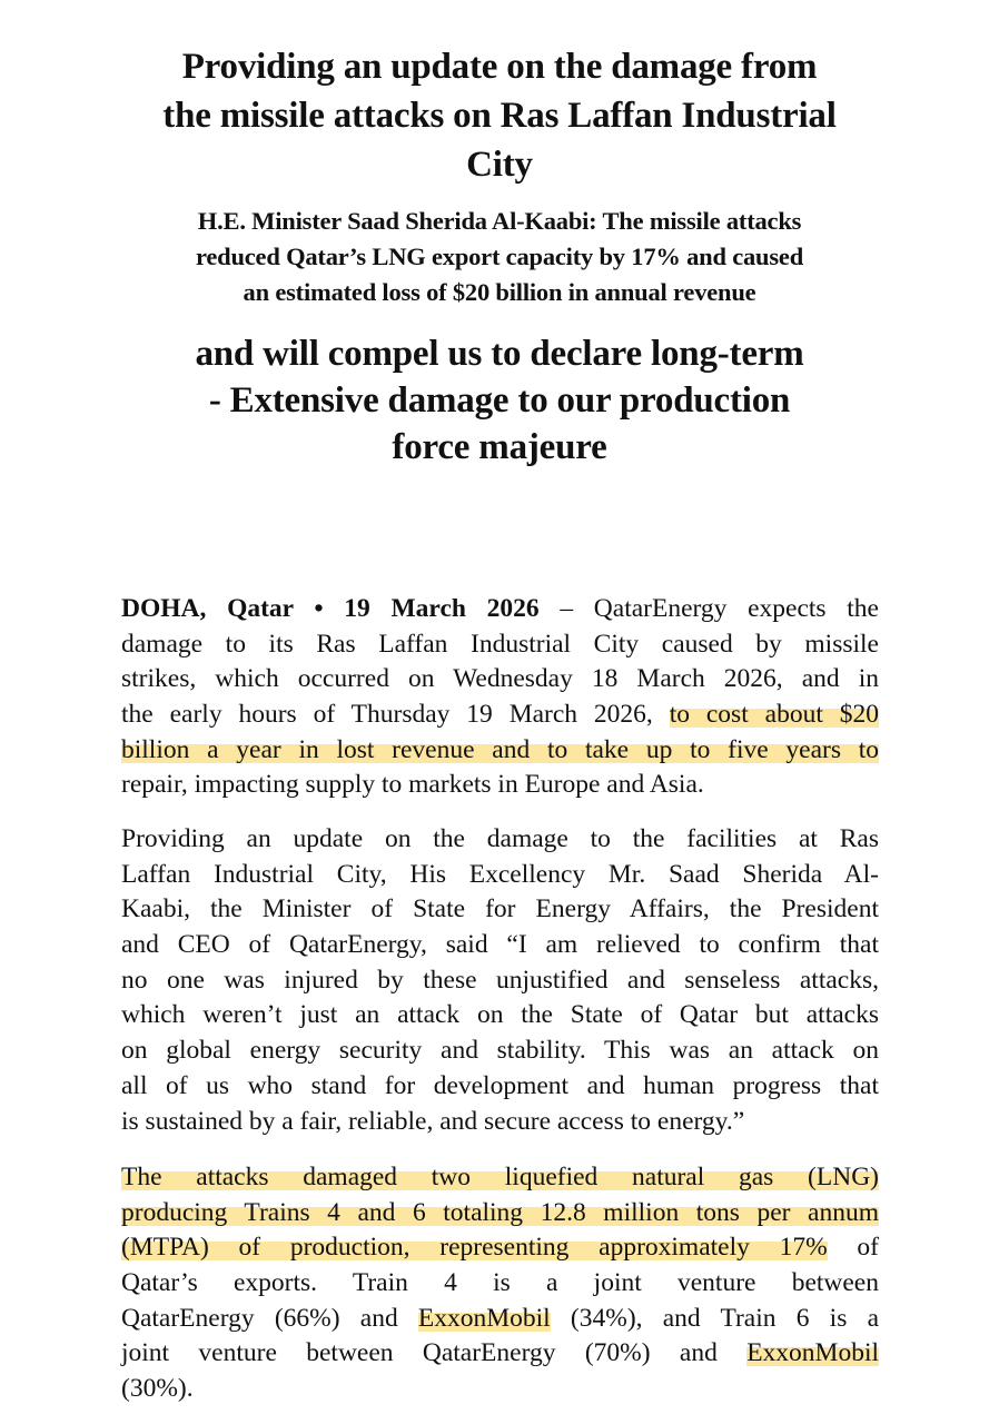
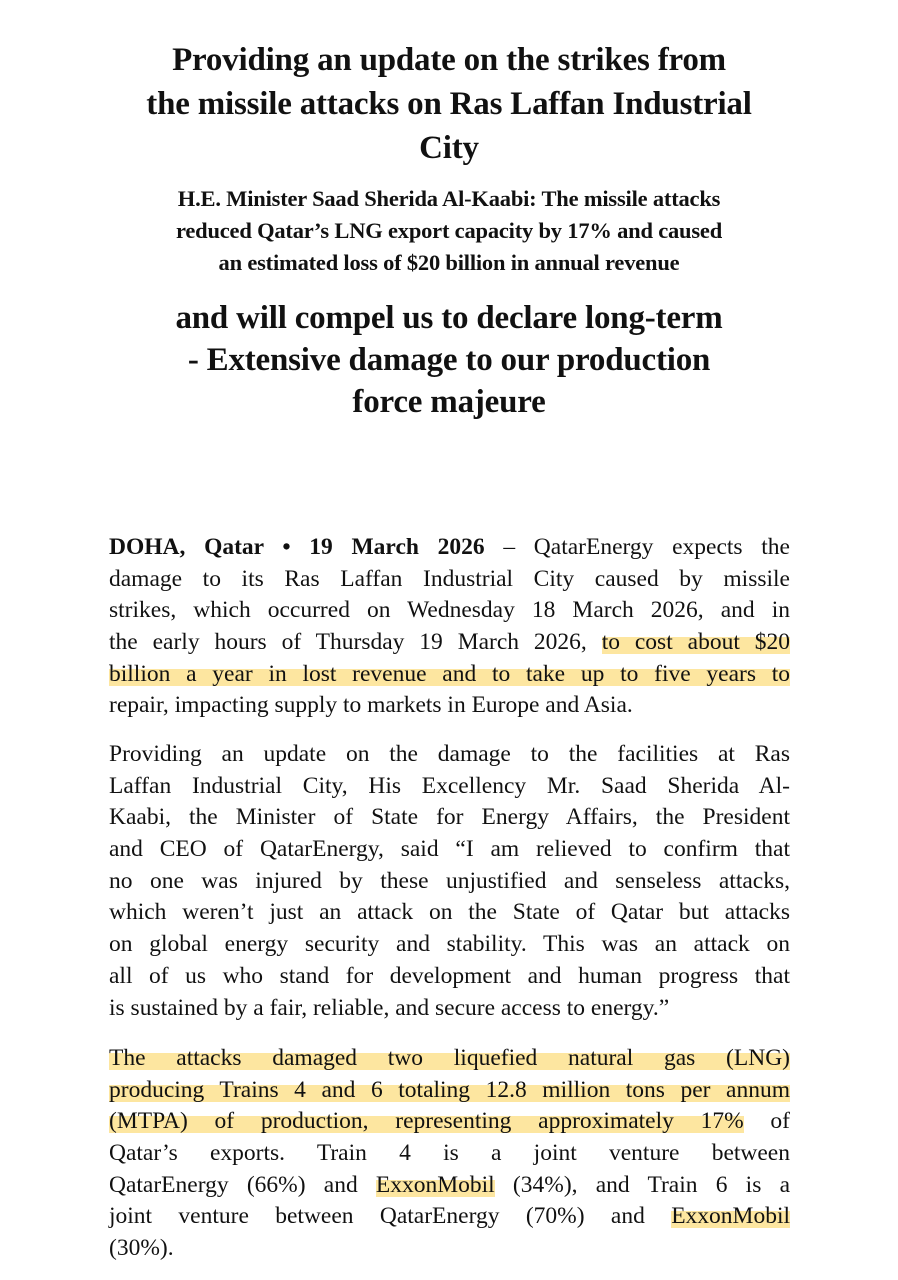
- Providing an update on the damage from
+ Providing an update on the strikes from
  the missile attacks on Ras Laffan Industrial
  City
  H.E. Minister Saad Sherida Al-Kaabi: The missile attacks
  reduced Qatar’s LNG export capacity by 17% and caused
  an estimated loss of $20 billion in annual revenue
  and will compel us to declare long-term
  - Extensive damage to our production
  force majeure
  DOHA, Qatar • 19 March 2026 – QatarEnergy expects the
  damage to its Ras Laffan Industrial City caused by missile
  strikes, which occurred on Wednesday 18 March 2026, and in
  the early hours of Thursday 19 March 2026, to cost about $20
  billion a year in lost revenue and to take up to five years to
  repair, impacting supply to markets in Europe and Asia.
  Providing an update on the damage to the facilities at Ras
  Laffan Industrial City, His Excellency Mr. Saad Sherida Al-
  Kaabi, the Minister of State for Energy Affairs, the President
  and CEO of QatarEnergy, said “I am relieved to confirm that
  no one was injured by these unjustified and senseless attacks,
  which weren’t just an attack on the State of Qatar but attacks
  on global energy security and stability. This was an attack on
  all of us who stand for development and human progress that
  is sustained by a fair, reliable, and secure access to energy.”
  The attacks damaged two liquefied natural gas (LNG)
  producing Trains 4 and 6 totaling 12.8 million tons per annum
  (MTPA) of production, representing approximately 17% of
  Qatar’s exports. Train 4 is a joint venture between
  QatarEnergy (66%) and ExxonMobil (34%), and Train 6 is a
  joint venture between QatarEnergy (70%) and ExxonMobil
  (30%).
